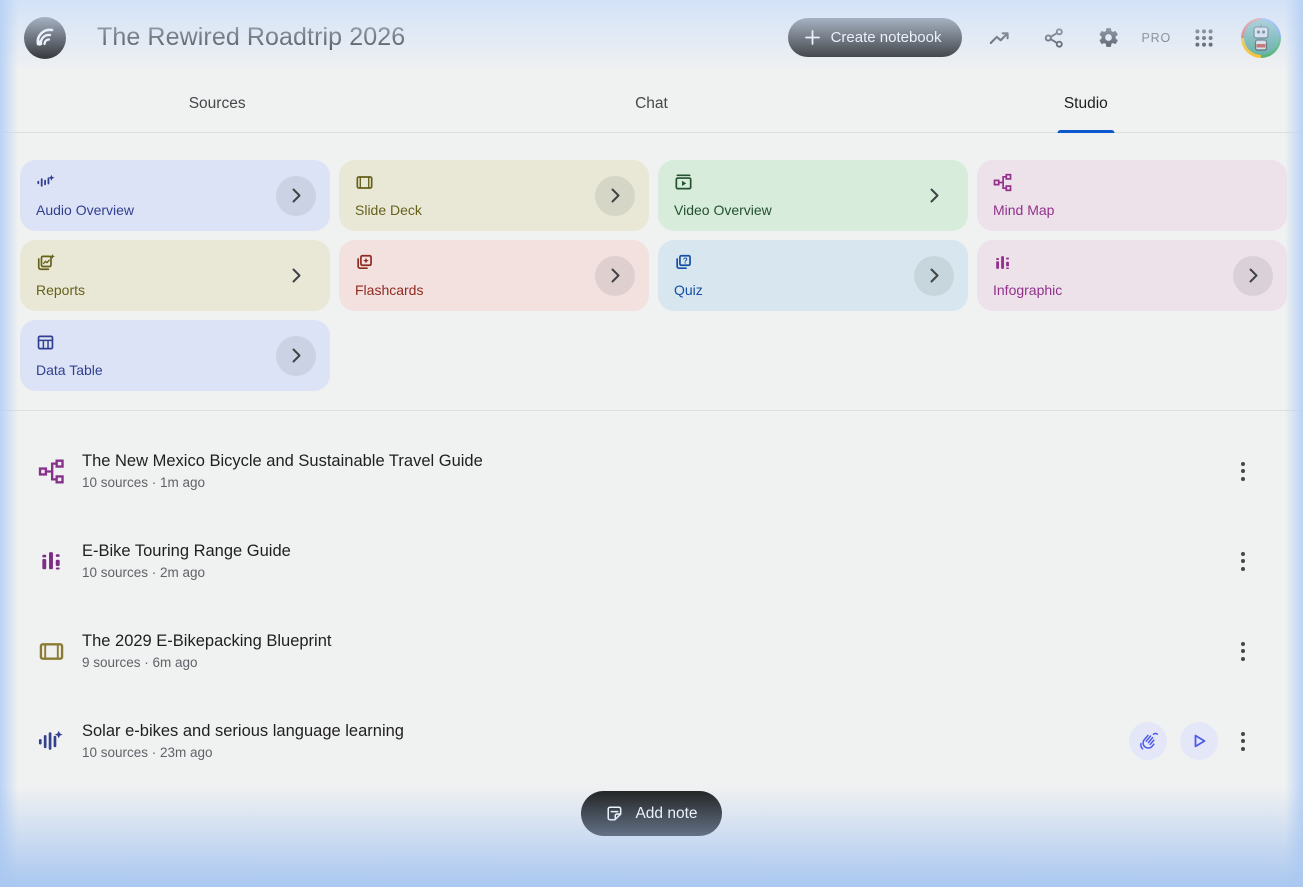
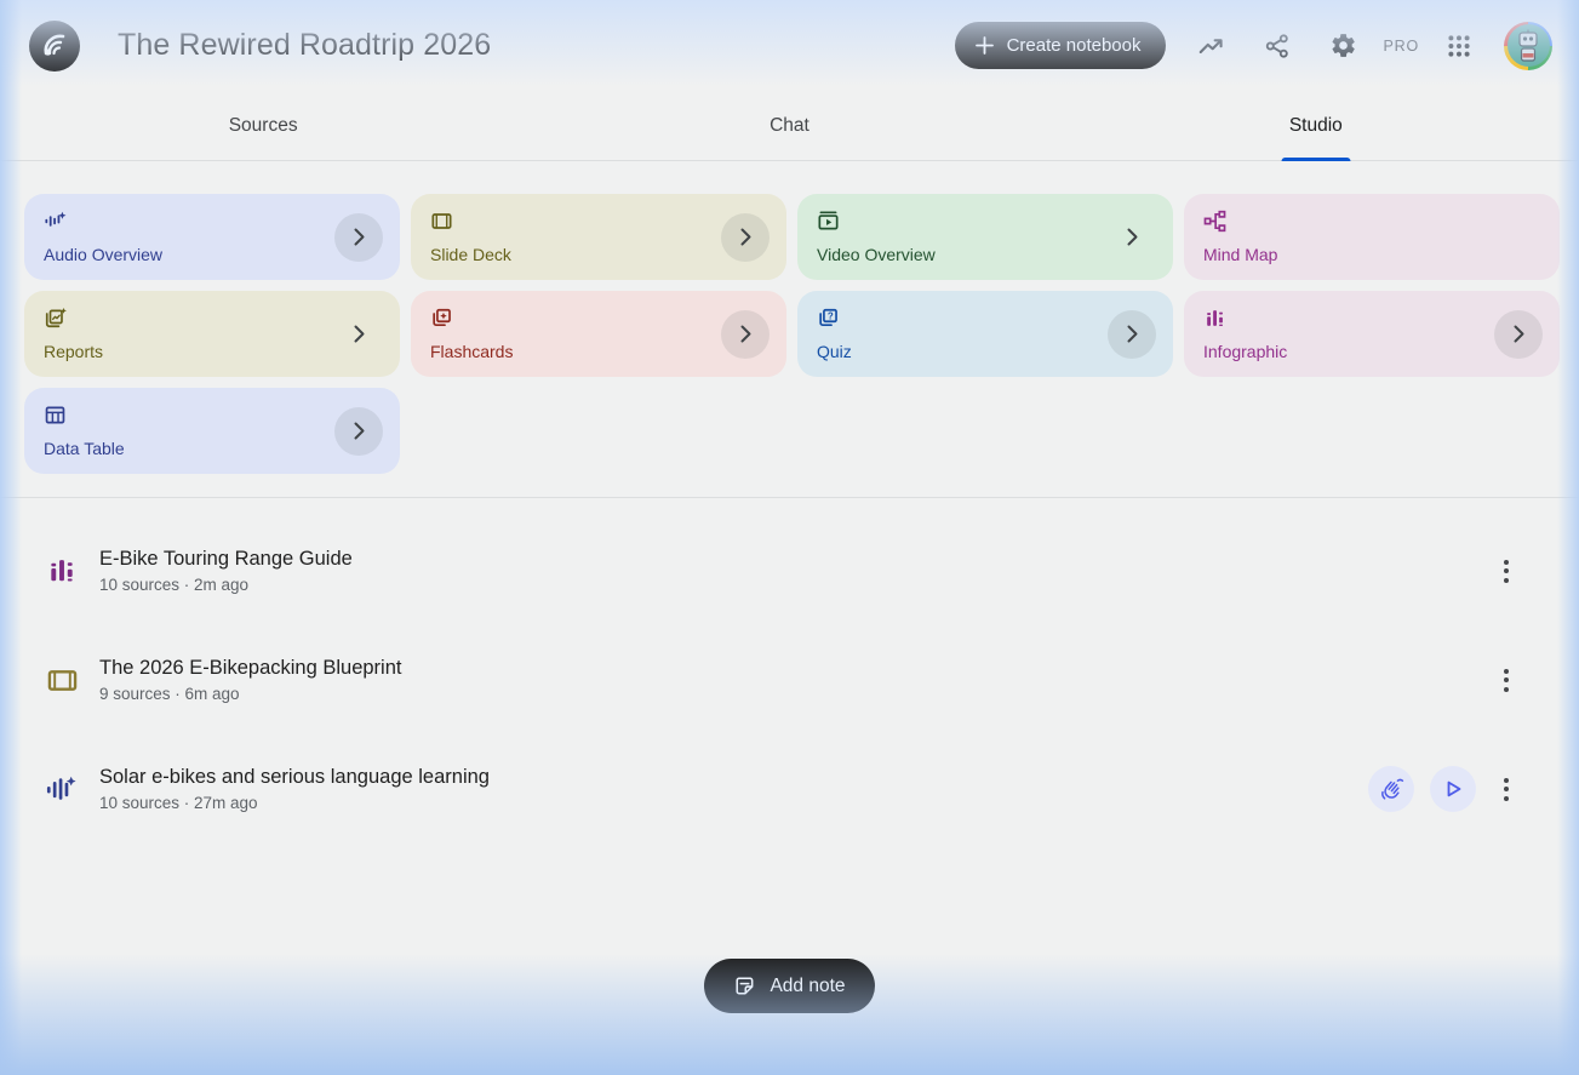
  Sources
  Chat
  Studio
  Audio Overview
  Slide Deck
  Video Overview
  Mind Map
  Reports
  Flashcards
  ?
  Quiz
  Infographic
  Data Table
- The New Mexico Bicycle and Sustainable Travel Guide
- 10 sources · 1m ago
  E-Bike Touring Range Guide
  10 sources · 2m ago
- The 2029 E-Bikepacking Blueprint
+ The 2026 E-Bikepacking Blueprint
  9 sources · 6m ago
  Solar e-bikes and serious language learning
- 10 sources · 23m ago
+ 10 sources · 27m ago
